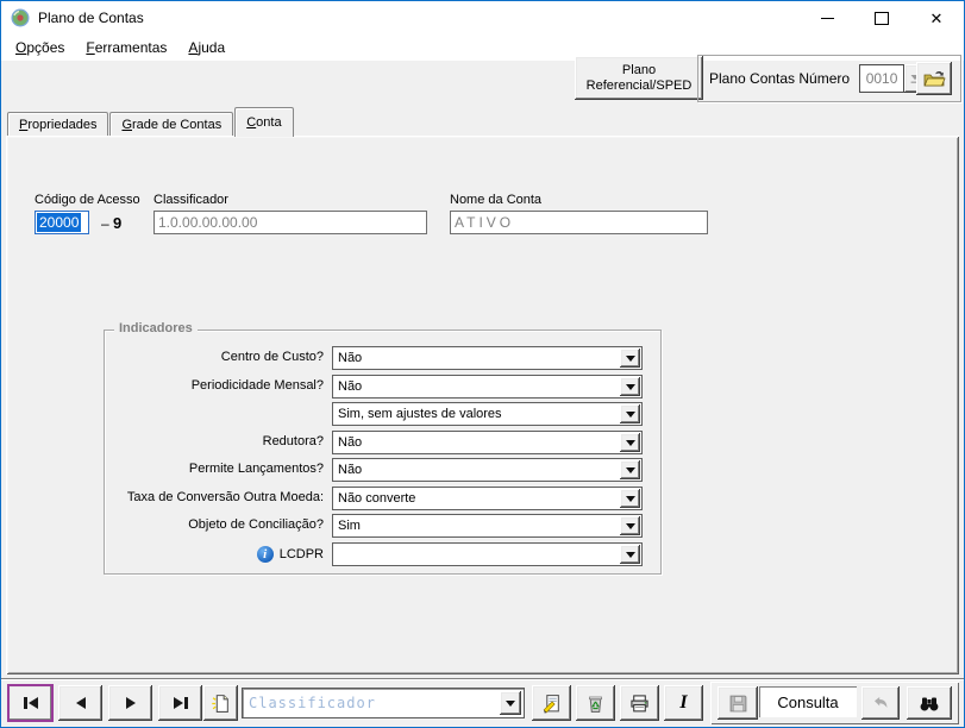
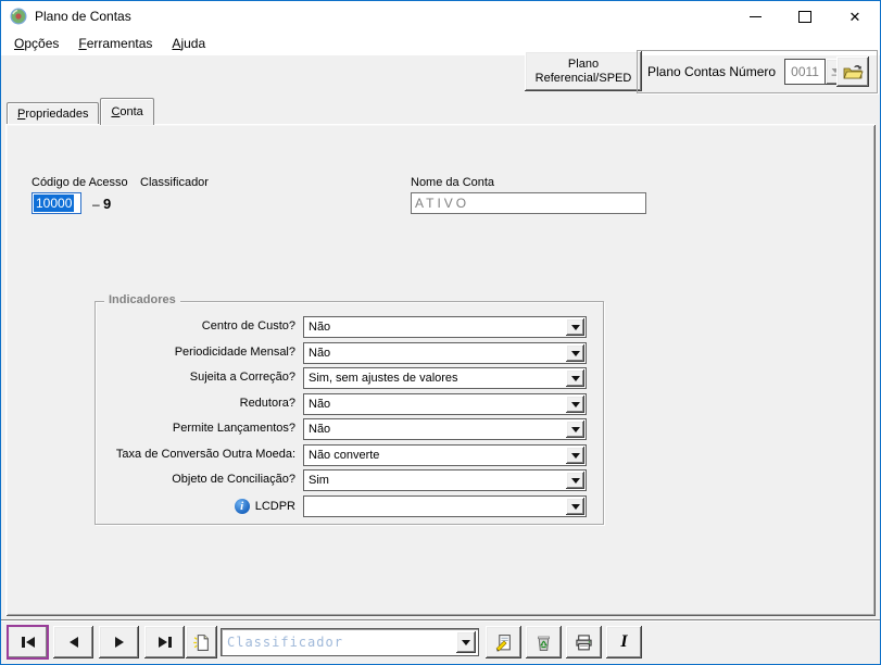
  Plano de Contas
  ✕
  Opções
  Ferramentas
  Ajuda
  Plano Referencial/SPED
  Plano Contas Número
- 0010
+ 0011
  Propriedades
- Grade de Contas
  Conta
  Código de Acesso
- 20000
+ 10000
  – 9
  Classificador
- 1.0.00.00.00.00
  Nome da Conta
  ATIVO
  Indicadores
  Centro de Custo?
  Não
  Periodicidade Mensal?
  Não
+ Sujeita a Correção?
  Sim, sem ajustes de valores
  Redutora?
  Não
  Permite Lançamentos?
  Não
  Taxa de Conversão Outra Moeda:
  Não converte
  Objeto de Conciliação?
  Sim
  i
  LCDPR
  Classificador
  I
- Consulta
